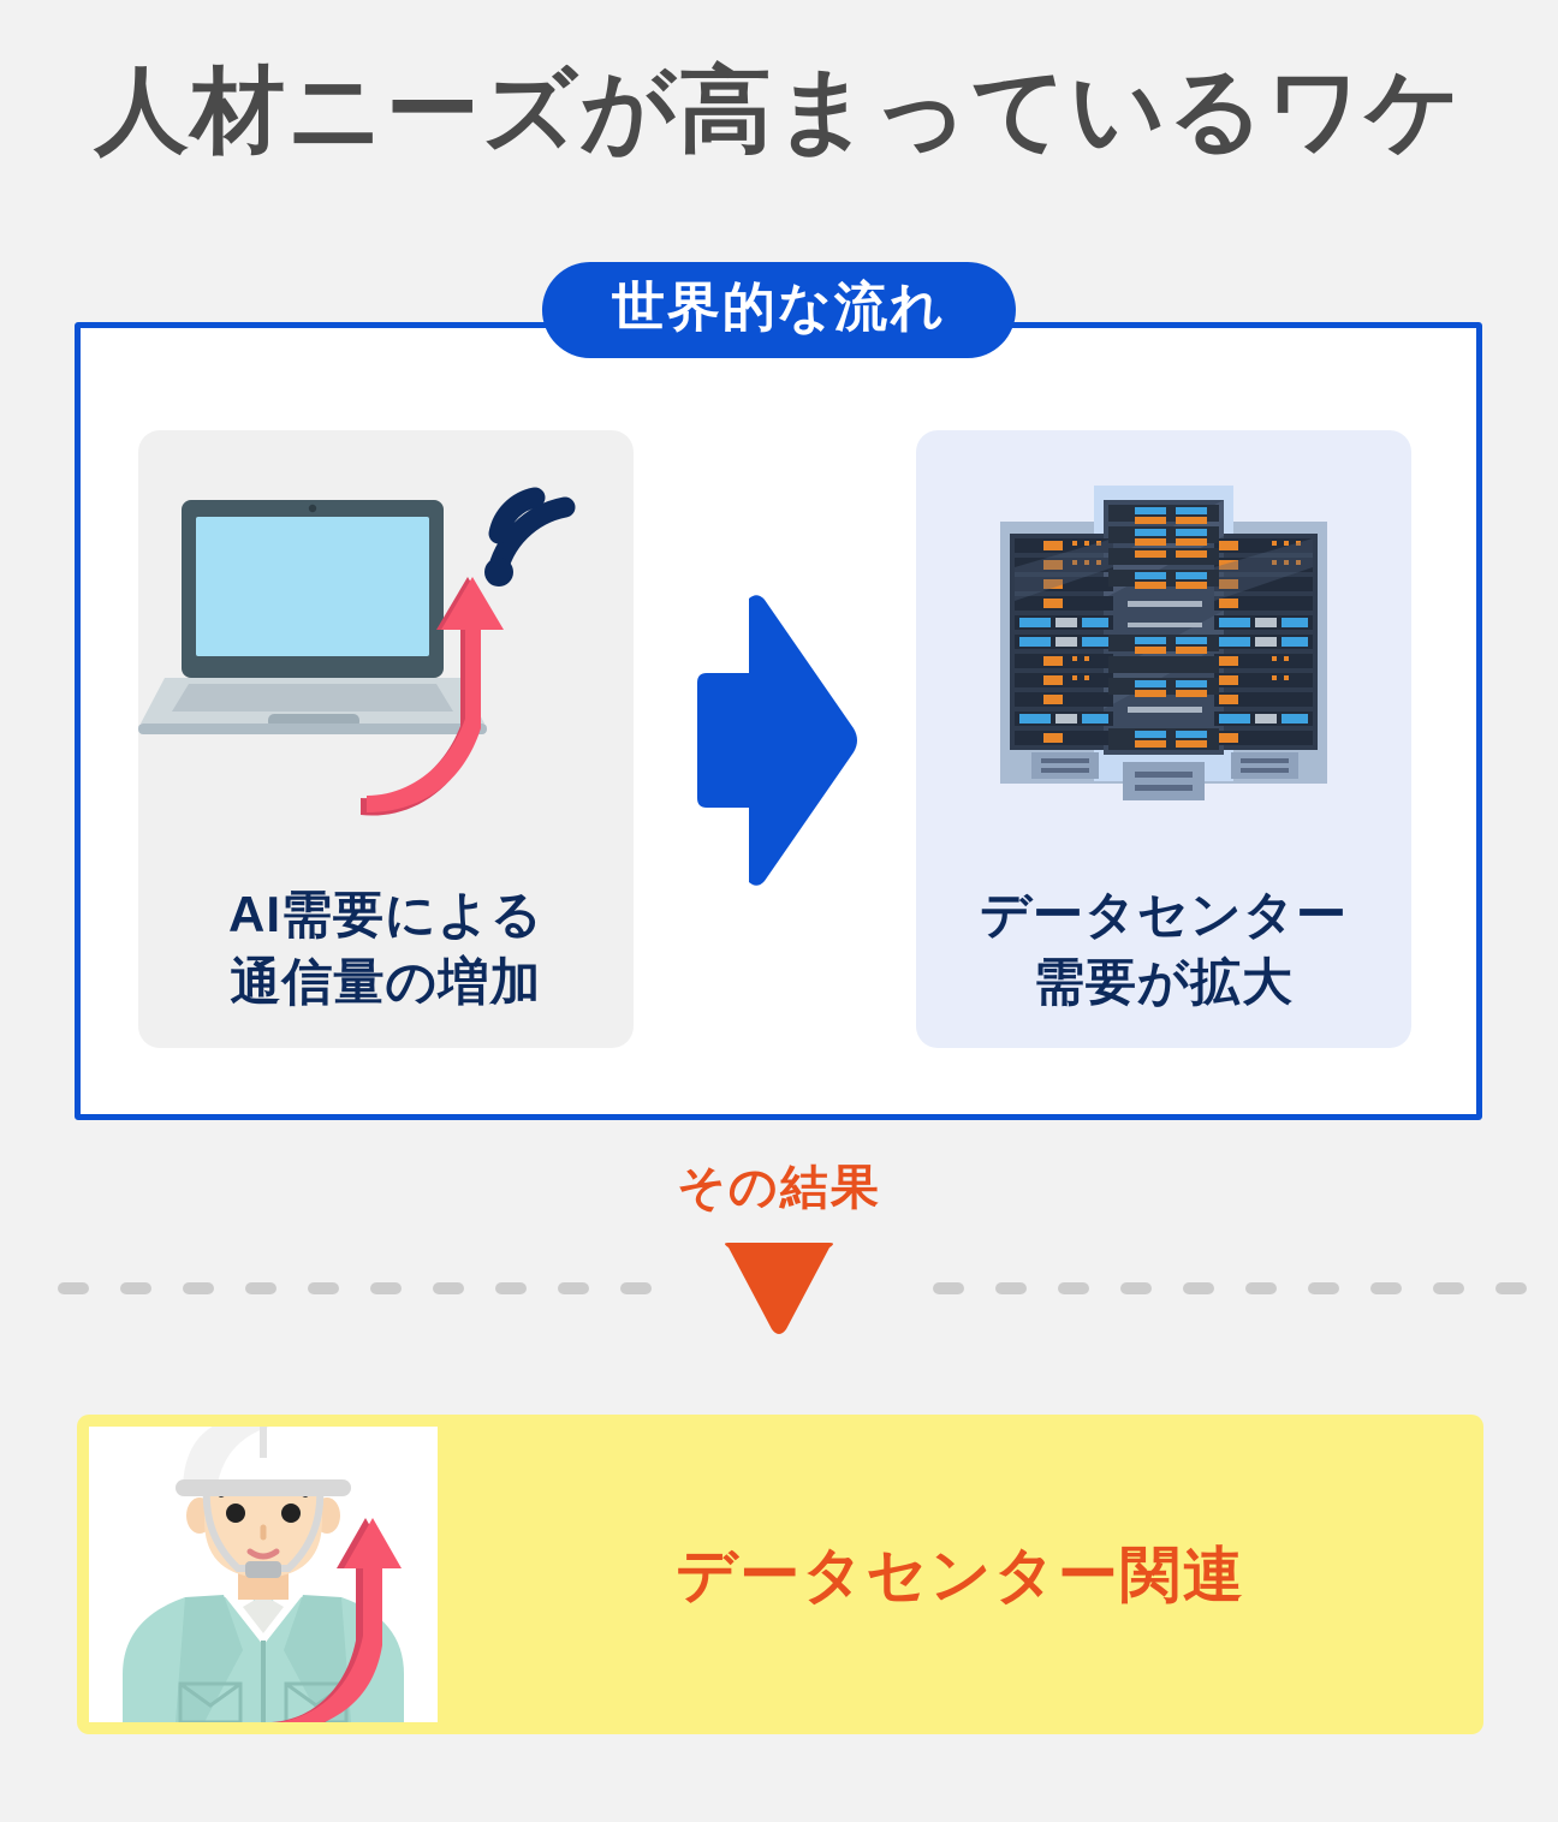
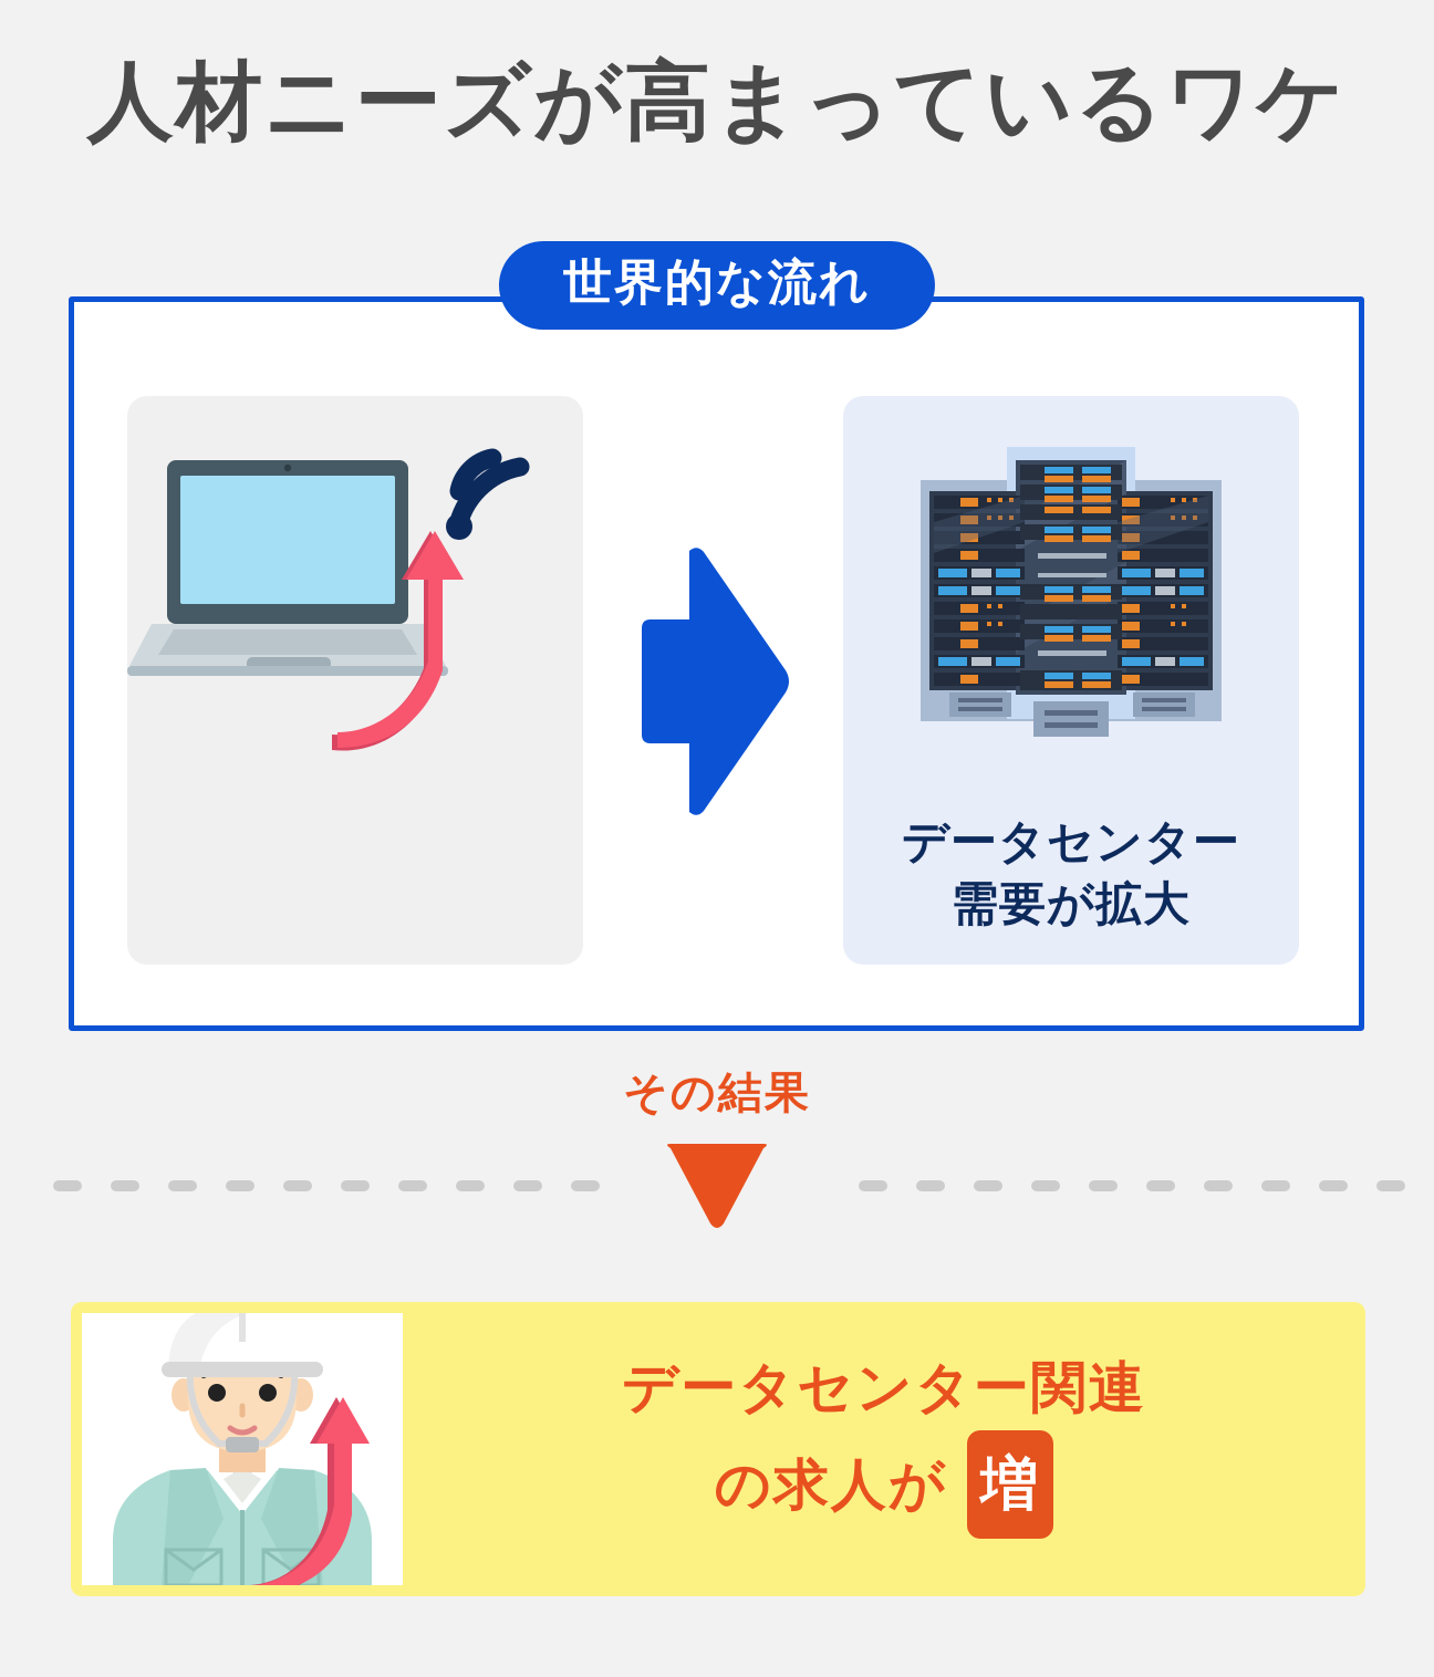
  人材ニーズが高まっているワケ
  世界的な流れ
- AI需要による
- 通信量の増加
  データセンター
  需要が拡大
  その結果
  データセンター関連
+ の求人が
+ 増
